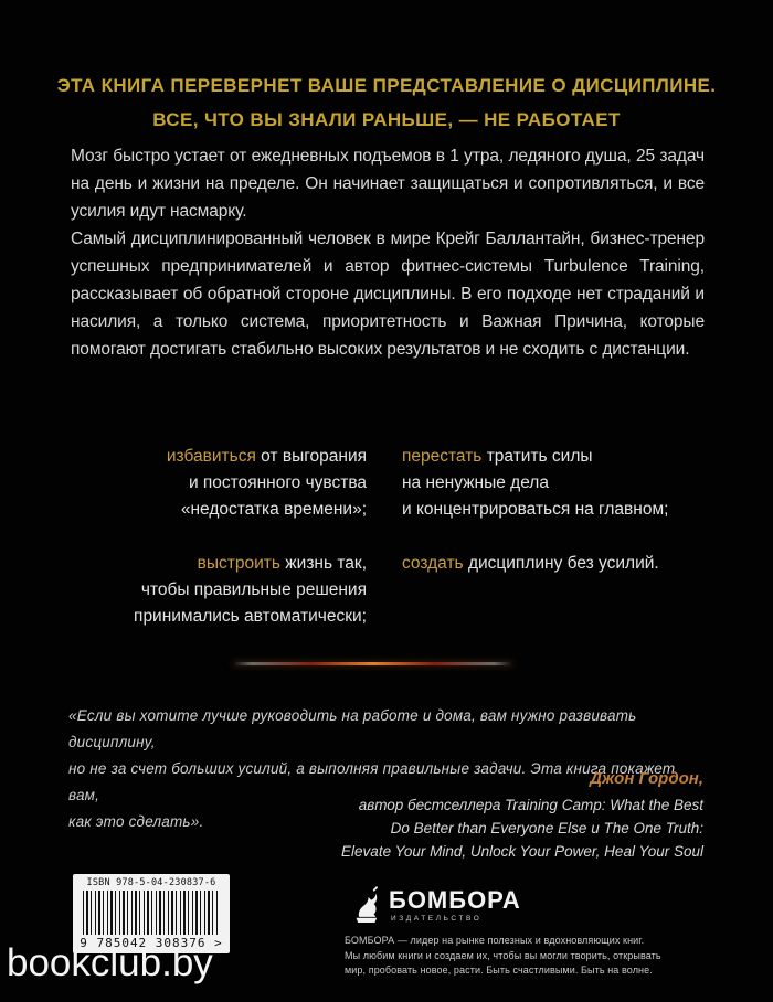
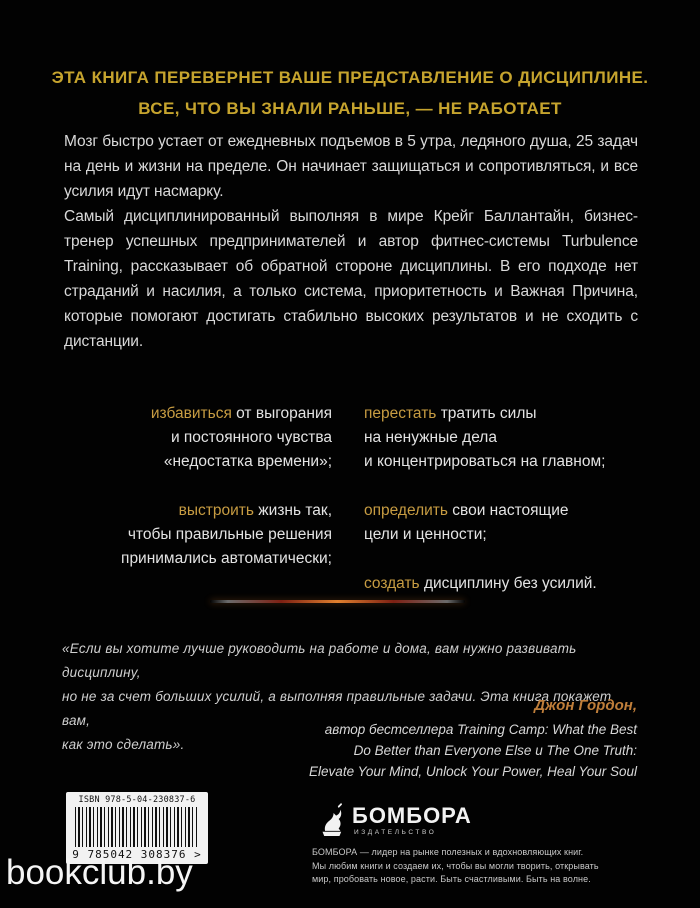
  ЭТА КНИГА ПЕРЕВЕРНЕТ ВАШЕ ПРЕДСТАВЛЕНИЕ О ДИСЦИПЛИНЕ.
  ВСЕ, ЧТО ВЫ ЗНАЛИ РАНЬШЕ, — НЕ РАБОТАЕТ
- Мозг быстро устает от ежедневных подъемов в 1 утра, ледяного душа, 25 задач на день и жизни на пределе. Он начинает защищаться и сопротивляться, и все усилия идут насмарку.
+ Мозг быстро устает от ежедневных подъемов в 5 утра, ледяного душа, 25 задач на день и жизни на пределе. Он начинает защищаться и сопротивляться, и все усилия идут насмарку.
- Самый дисциплинированный человек в мире Крейг Баллантайн, бизнес-тренер успешных предпринимателей и автор фитнес-системы Turbulence Training, рассказывает об обратной стороне дисциплины. В его подходе нет страданий и насилия, а только система, приоритетность и Важная Причина, которые помогают достигать стабильно высоких результатов и не сходить с дистанции.
+ Самый дисциплинированный выполняя в мире Крейг Баллантайн, бизнес-тренер успешных предпринимателей и автор фитнес-системы Turbulence Training, рассказывает об обратной стороне дисциплины. В его подходе нет страданий и насилия, а только система, приоритетность и Важная Причина, которые помогают достигать стабильно высоких результатов и не сходить с дистанции.
  избавиться от выгорания
  и постоянного чувства
  «недостатка времени»;
  выстроить жизнь так,
  чтобы правильные решения
  принимались автоматически;
  перестать тратить силы
  на ненужные дела
  и концентрироваться на главном;
+ определить свои настоящие
+ цели и ценности;
  создать дисциплину без усилий.
  «Если вы хотите лучше руководить на работе и дома, вам нужно развивать дисциплину,
  но не за счет больших усилий, а выполняя правильные задачи. Эта книга покажет вам,
  как это сделать».
  Джон Гордон,
  автор бестселлера Training Camp: What the Best
  Do Better than Everyone Else и The One Truth:
  Elevate Your Mind, Unlock Your Power, Heal Your Soul
  ISBN 978-5-04-230837-6
  9 785042 308376 >
  БОМБОРА
  БОМБОРА — лидер на рынке полезных и вдохновляющих книг.
  Мы любим книги и создаем их, чтобы вы могли творить, открывать
  мир, пробовать новое, расти. Быть счастливыми. Быть на волне.
  bookclub.by
